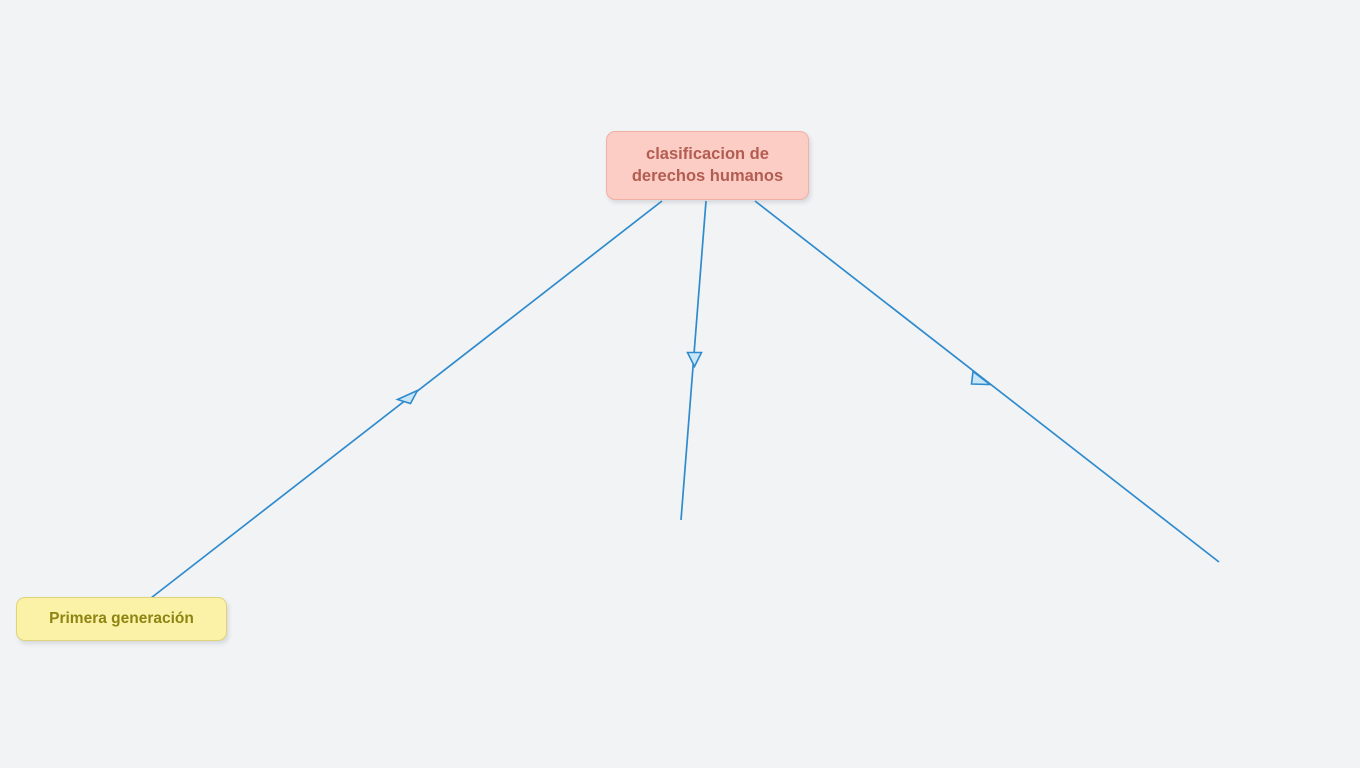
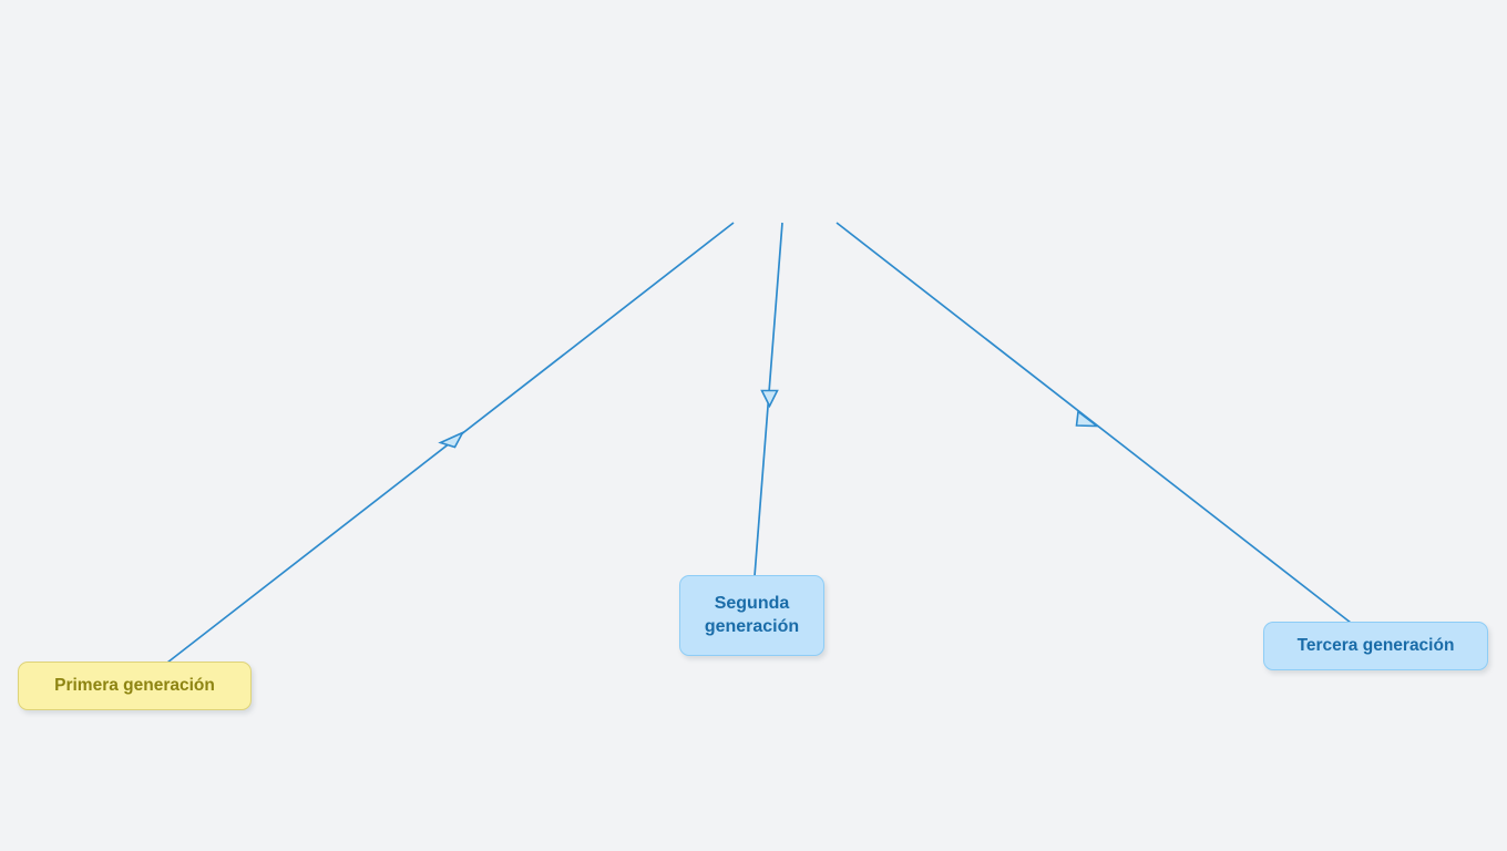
- clasificacion de
- derechos humanos
  Primera generación
+ Segunda
+ generación
+ Tercera generación
